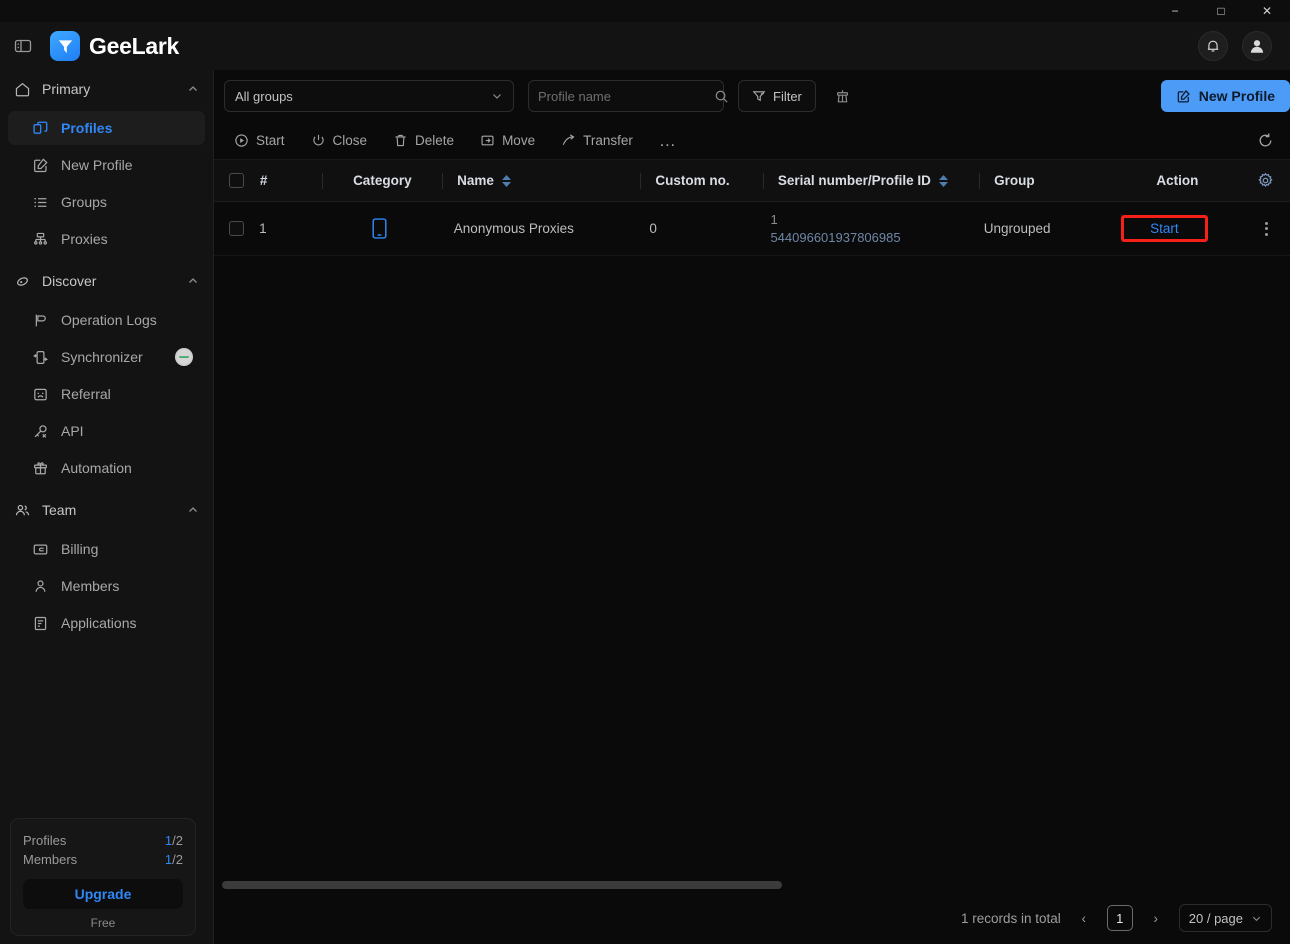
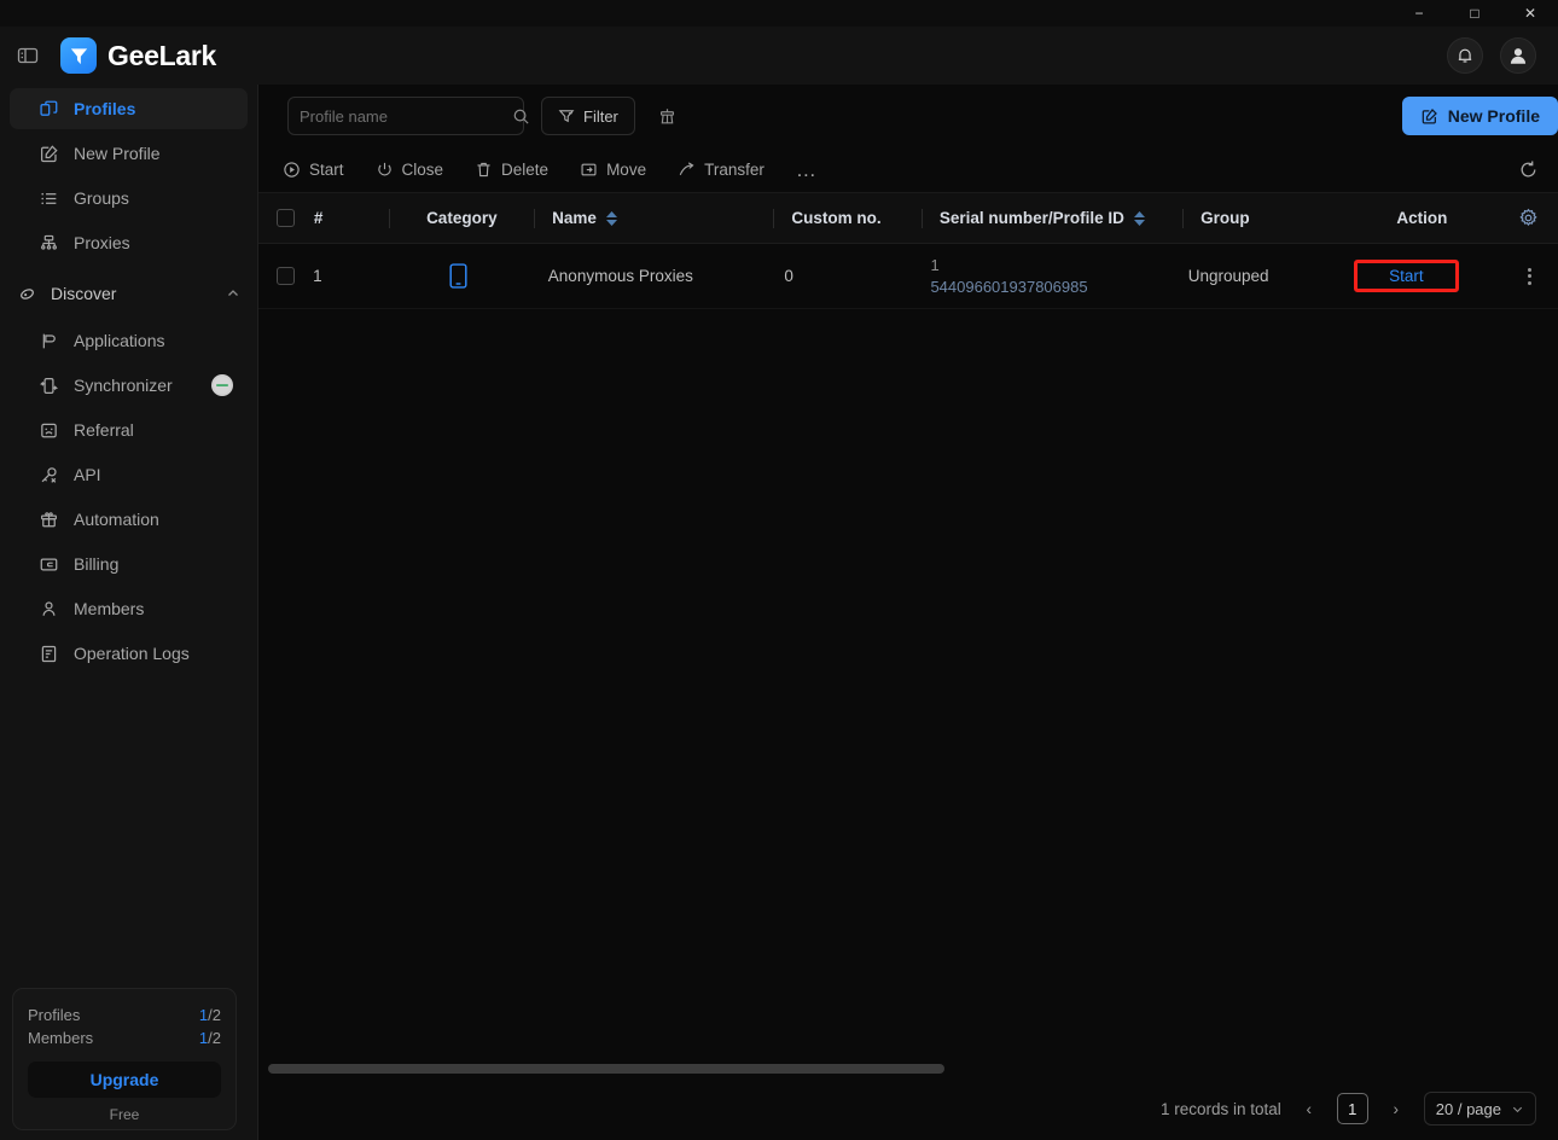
  −
  □
  ✕
  GeeLark
- Primary
  Profiles
  New Profile
  Groups
  Proxies
  Discover
- Operation Logs
+ Applications
  Synchronizer
  Referral
  API
  Automation
- Team
  Billing
  Members
- Applications
+ Operation Logs
  Profiles
  1/2
  Members
  1/2
  Upgrade
  Free
- All groups
  Profile name
  Filter
  New Profile
  Start
  Close
  Delete
  Move
  Transfer
  …
  #
  Category
  Name
  Custom no.
  Serial number/Profile ID
  Group
  Action
  1
  Anonymous Proxies
  0
  1
  544096601937806985
  Ungrouped
  Start
  1 records in total
  ‹
  1
  ›
  20 / page
